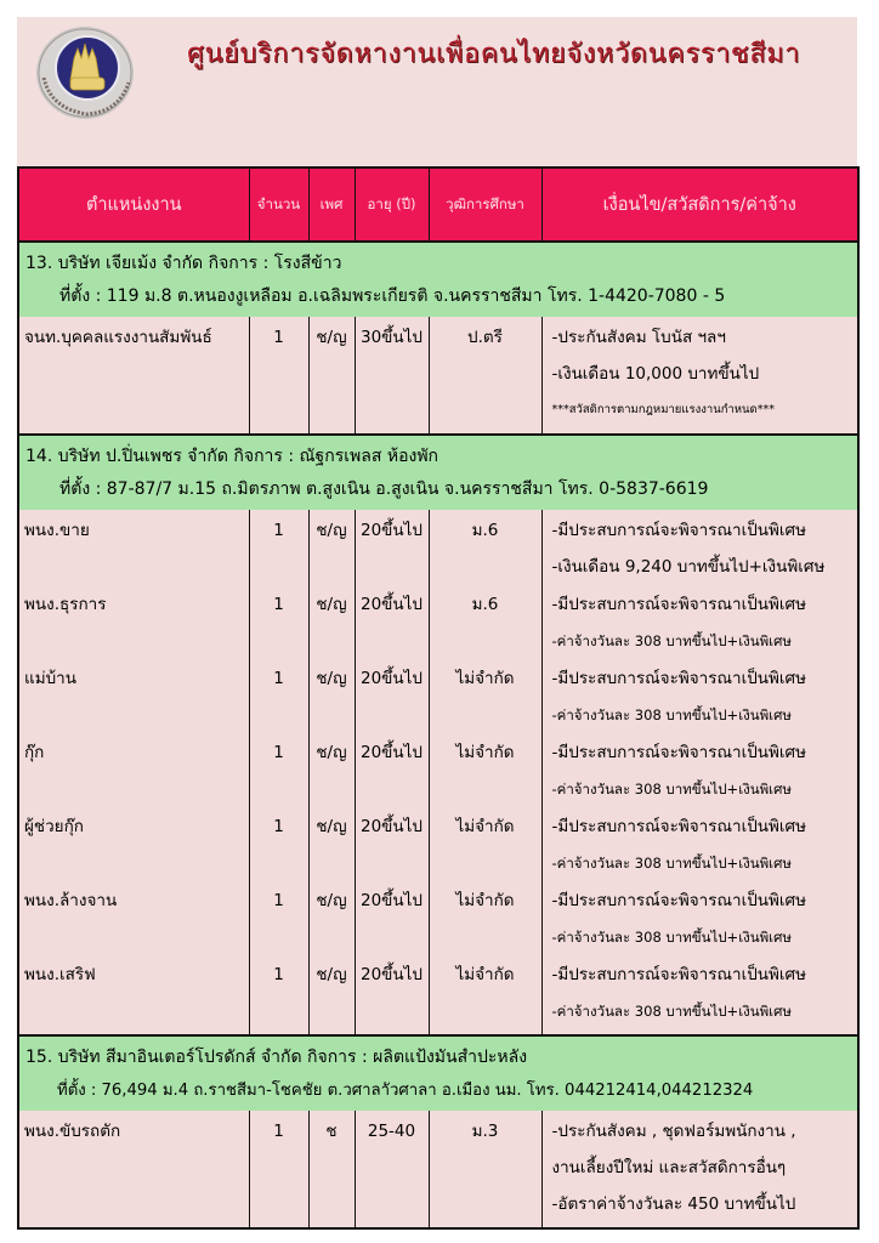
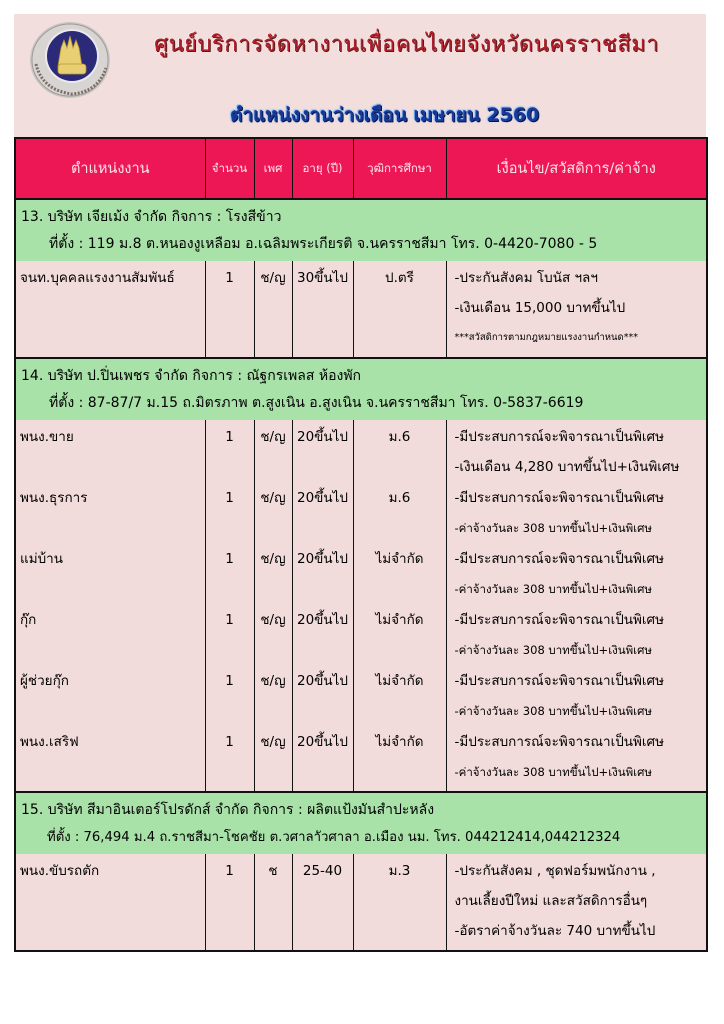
  ศูนย์บริการจัดหางานเพื่อคนไทยจังหวัดนครราชสีมา
+ ตำแหน่งงานว่างเดือน เมษายน 2560
  ตำแหน่งงาน	จำนวน	เพศ	อายุ (ปี)	วุฒิการศึกษา	เงื่อนไข/สวัสดิการ/ค่าจ้าง
- 13. บริษัท เจียเม้ง จำกัด กิจการ : โรงสีข้าว ที่ตั้ง : 119 ม.8 ต.หนองงูเหลือม อ.เฉลิมพระเกียรติ จ.นครราชสีมา โทร. 1-4420-7080 - 5
+ 13. บริษัท เจียเม้ง จำกัด กิจการ : โรงสีข้าว ที่ตั้ง : 119 ม.8 ต.หนองงูเหลือม อ.เฉลิมพระเกียรติ จ.นครราชสีมา โทร. 0-4420-7080 - 5
- จนท.บุคคลแรงงานสัมพันธ์	1	ช/ญ	30ขึ้นไป	ป.ตรี	-ประกันสังคม โบนัส ฯลฯ -เงินเดือน 10,000 บาทขึ้นไป ***สวัสดิการตามกฎหมายแรงงานกำหนด***
+ จนท.บุคคลแรงงานสัมพันธ์	1	ช/ญ	30ขึ้นไป	ป.ตรี	-ประกันสังคม โบนัส ฯลฯ -เงินเดือน 15,000 บาทขึ้นไป ***สวัสดิการตามกฎหมายแรงงานกำหนด***
  14. บริษัท ป.ปิ่นเพชร จำกัด กิจการ : ณัฐกรเพลส ห้องพัก ที่ตั้ง : 87-87/7 ม.15 ถ.มิตรภาพ ต.สูงเนิน อ.สูงเนิน จ.นครราชสีมา โทร. 0-5837-6619
- พนง.ขาย	1	ช/ญ	20ขึ้นไป	ม.6	-มีประสบการณ์จะพิจารณาเป็นพิเศษ -เงินเดือน 9,240 บาทขึ้นไป+เงินพิเศษ
+ พนง.ขาย	1	ช/ญ	20ขึ้นไป	ม.6	-มีประสบการณ์จะพิจารณาเป็นพิเศษ -เงินเดือน 4,280 บาทขึ้นไป+เงินพิเศษ
  พนง.ธุรการ	1	ช/ญ	20ขึ้นไป	ม.6	-มีประสบการณ์จะพิจารณาเป็นพิเศษ -ค่าจ้างวันละ 308 บาทขึ้นไป+เงินพิเศษ
  แม่บ้าน	1	ช/ญ	20ขึ้นไป	ไม่จำกัด	-มีประสบการณ์จะพิจารณาเป็นพิเศษ -ค่าจ้างวันละ 308 บาทขึ้นไป+เงินพิเศษ
  กุ๊ก	1	ช/ญ	20ขึ้นไป	ไม่จำกัด	-มีประสบการณ์จะพิจารณาเป็นพิเศษ -ค่าจ้างวันละ 308 บาทขึ้นไป+เงินพิเศษ
  ผู้ช่วยกุ๊ก	1	ช/ญ	20ขึ้นไป	ไม่จำกัด	-มีประสบการณ์จะพิจารณาเป็นพิเศษ -ค่าจ้างวันละ 308 บาทขึ้นไป+เงินพิเศษ
- พนง.ล้างจาน	1	ช/ญ	20ขึ้นไป	ไม่จำกัด	-มีประสบการณ์จะพิจารณาเป็นพิเศษ -ค่าจ้างวันละ 308 บาทขึ้นไป+เงินพิเศษ
  พนง.เสริฟ	1	ช/ญ	20ขึ้นไป	ไม่จำกัด	-มีประสบการณ์จะพิจารณาเป็นพิเศษ -ค่าจ้างวันละ 308 บาทขึ้นไป+เงินพิเศษ
  15. บริษัท สีมาอินเตอร์โปรดักส์ จำกัด กิจการ : ผลิตแป้งมันสำปะหลัง ที่ตั้ง : 76,494 ม.4 ถ.ราชสีมา-โชคชัย ต.วศาลาัวศาลา อ.เมือง นม. โทร. 044212414,044212324
- พนง.ขับรถตัก	1	ช	25-40	ม.3	-ประกันสังคม , ชุดฟอร์มพนักงาน , งานเลี้ยงปีใหม่ และสวัสดิการอื่นๆ -อัตราค่าจ้างวันละ 450 บาทขึ้นไป
+ พนง.ขับรถตัก	1	ช	25-40	ม.3	-ประกันสังคม , ชุดฟอร์มพนักงาน , งานเลี้ยงปีใหม่ และสวัสดิการอื่นๆ -อัตราค่าจ้างวันละ 740 บาทขึ้นไป
